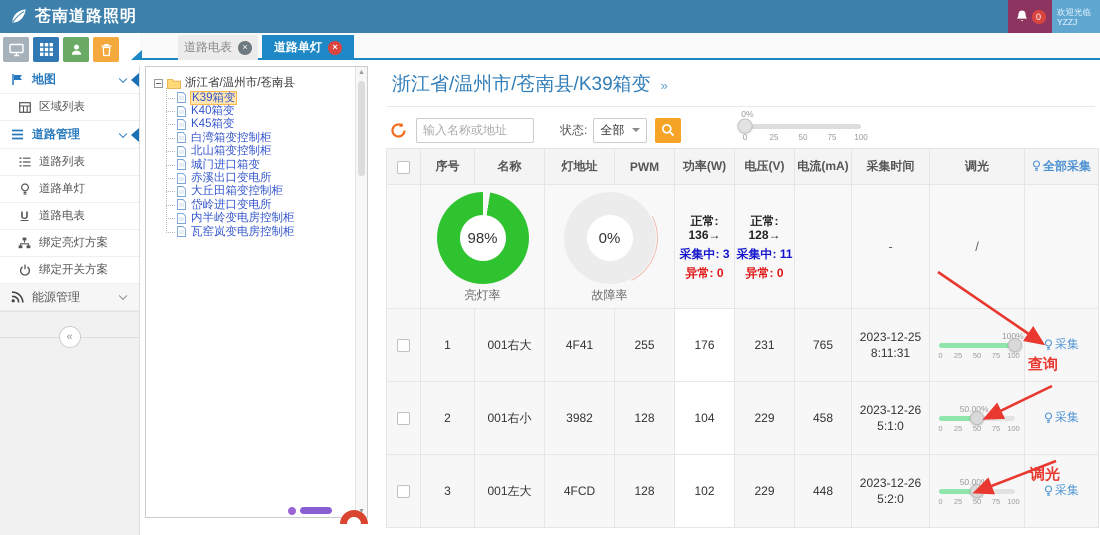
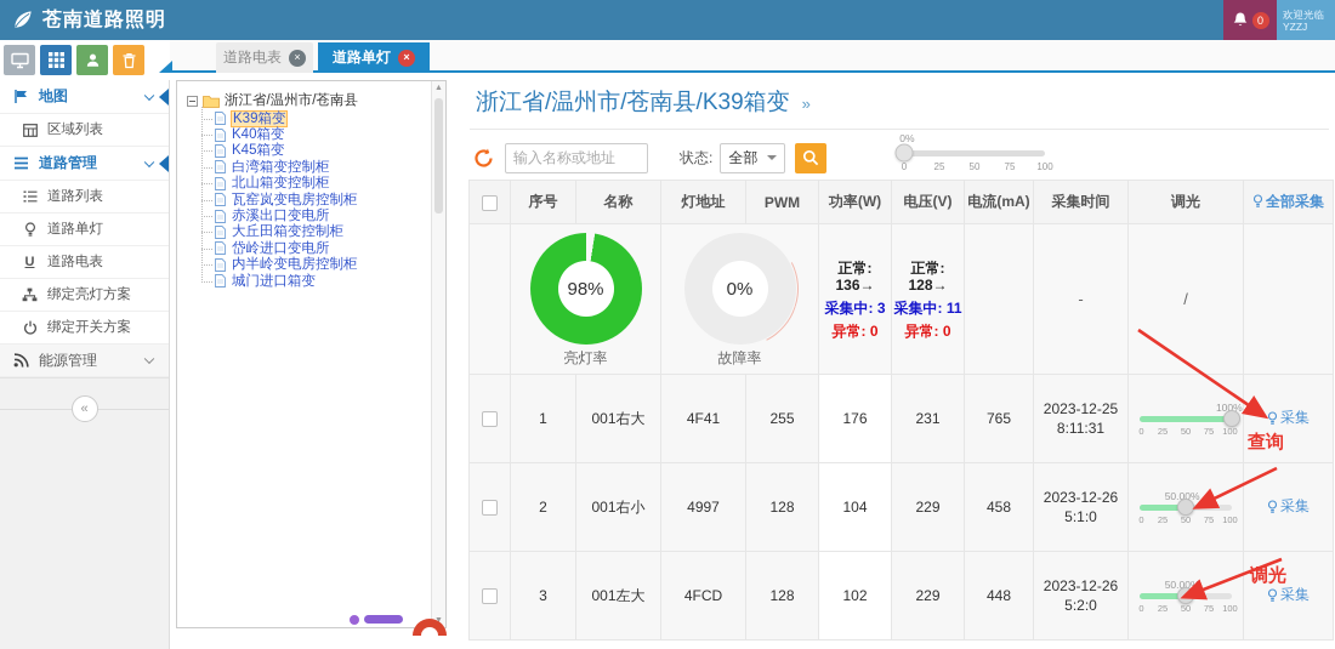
  苍南道路照明
  0
  欢迎光临
  YZZJ
  道路电表
  ×
  道路单灯
  ×
  地图
  区域列表
  道路管理
  道路列表
  道路单灯
  U
  道路电表
  绑定亮灯方案
  绑定开关方案
  能源管理
  «
  浙江省/温州市/苍南县
  K39箱变
  K40箱变
  K45箱变
  白湾箱变控制柜
  北山箱变控制柜
- 城门进口箱变
+ 瓦窑岚变电房控制柜
  赤溪出口变电所
  大丘田箱变控制柜
  岱岭进口变电所
  内半岭变电房控制柜
- 瓦窑岚变电房控制柜
+ 城门进口箱变
  浙江省/温州市/苍南县/K39箱变
  »
  输入名称或地址
  状态:
  全部
  0%
  0
  25
  50
  75
  100
  	序号	名称	灯地址	PWM	功率(W)	电压(V)	电流(mA)	采集时间	调光	全部采集
  	98% 亮灯率	0% 故障率	正常:136→ 采集中: 3 异常: 0	正常:128→ 采集中: 11 异常: 0		-	/
  	1	001右大	4F41	255	176	231	765	2023-12-258:11:31	100% 0 25 50 75 100	采集
- 	2	001右小	3982	128	104	229	458	2023-12-265:1:0	50.00% 0 25 50 75 100	采集
+ 	2	001右小	4997	128	104	229	458	2023-12-265:1:0	50.00% 0 25 50 75 100	采集
  	3	001左大	4FCD	128	102	229	448	2023-12-265:2:0	50.00% 0 25 50 75 100	采集
  查询
  调光
